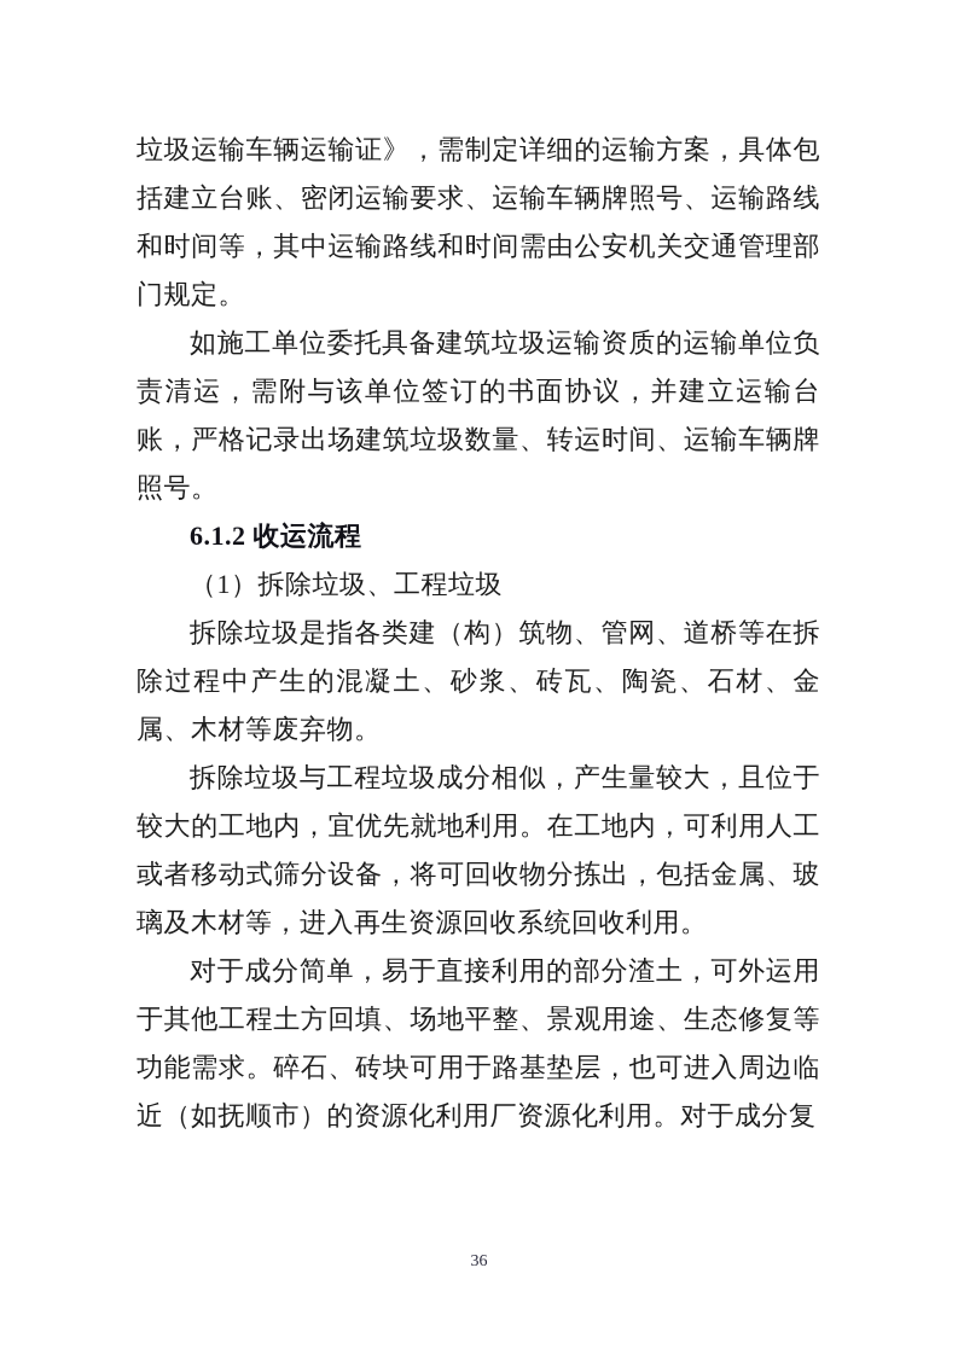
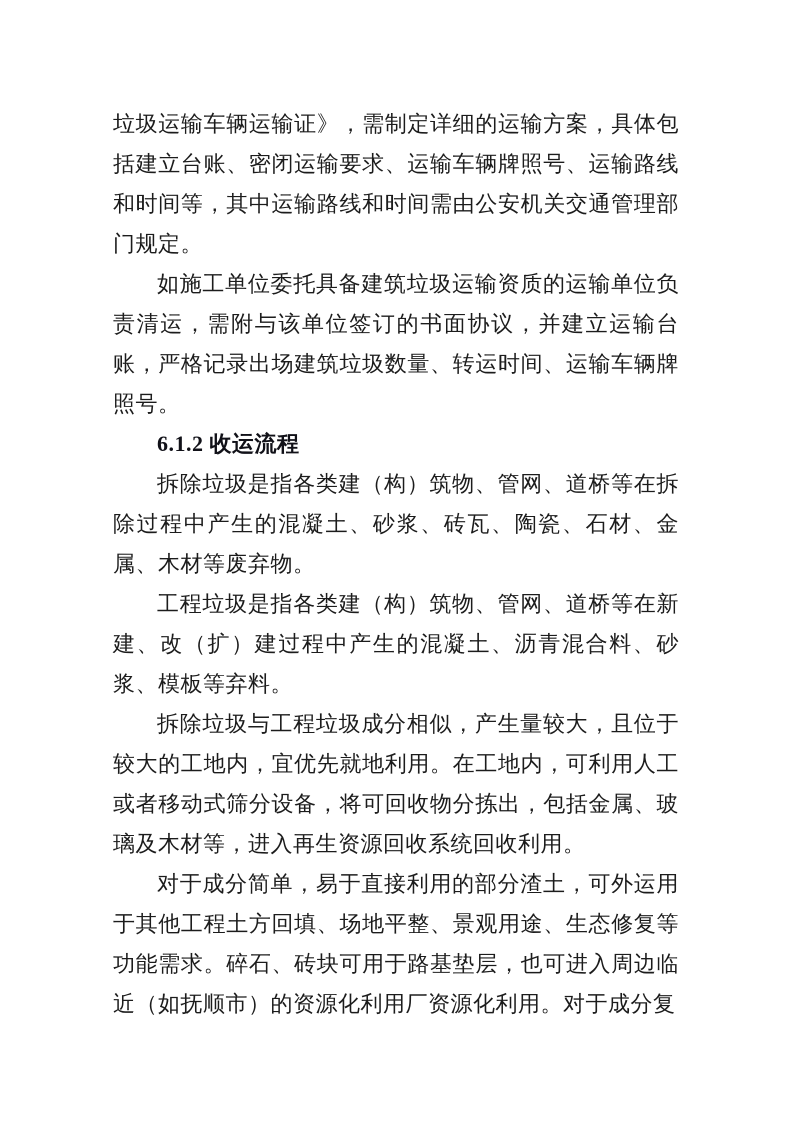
  垃圾运输车辆运输证》，需制定详细的运输方案，具体包括建立台账、密闭运输要求、运输车辆牌照号、运输路线和时间等，其中运输路线和时间需由公安机关交通管理部门规定。
  如施工单位委托具备建筑垃圾运输资质的运输单位负责清运，需附与该单位签订的书面协议，并建立运输台账，严格记录出场建筑垃圾数量、转运时间、运输车辆牌照号。
  6.1.2 收运流程
- （1）拆除垃圾、工程垃圾
  拆除垃圾是指各类建（构）筑物、管网、道桥等在拆除过程中产生的混凝土、砂浆、砖瓦、陶瓷、石材、金属、木材等废弃物。
+ 工程垃圾是指各类建（构）筑物、管网、道桥等在新建、改（扩）建过程中产生的混凝土、沥青混合料、砂浆、模板等弃料。
  拆除垃圾与工程垃圾成分相似，产生量较大，且位于较大的工地内，宜优先就地利用。在工地内，可利用人工或者移动式筛分设备，将可回收物分拣出，包括金属、玻璃及木材等，进入再生资源回收系统回收利用。
  对于成分简单，易于直接利用的部分渣土，可外运用于其他工程土方回填、场地平整、景观用途、生态修复等功能需求。碎石、砖块可用于路基垫层，也可进入周边临近（如抚顺市）的资源化利用厂资源化利用。对于成分复
- 36
